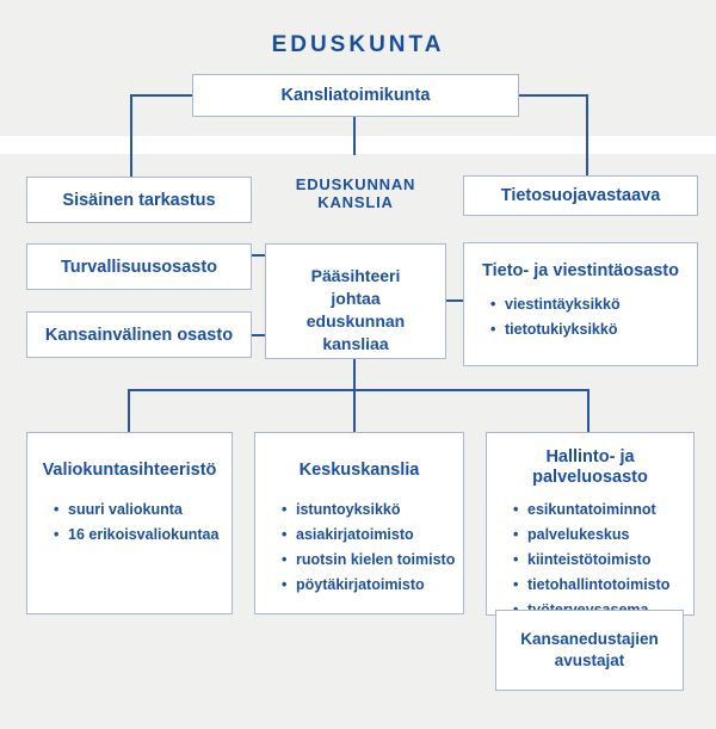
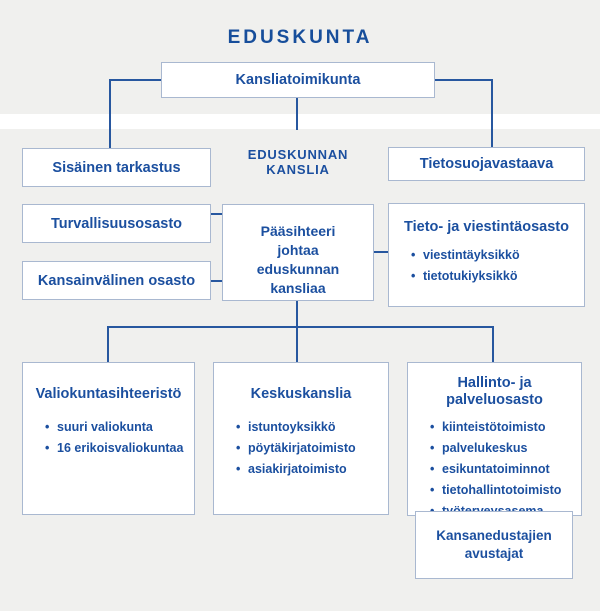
  EDUSKUNTA
  Kansliatoimikunta
  EDUSKUNNAN
  KANSLIA
  Sisäinen tarkastus
  Turvallisuusosasto
  Kansainvälinen osasto
  Pääsihteeri johtaa eduskunnan kansliaa
  Tietosuojavastaava
  Tieto- ja viestintäosasto
  viestintäyksikkö
  tietotukiyksikkö
  Valiokuntasihteeristö
  suuri valiokunta
  16 erikoisvaliokuntaa
  Keskuskanslia
  istuntoyksikkö
- asiakirjatoimisto
+ pöytäkirjatoimisto
- ruotsin kielen toimisto
- pöytäkirjatoimisto
+ asiakirjatoimisto
  Hallinto- ja palveluosasto
- esikuntatoiminnot
+ kiinteistötoimisto
  palvelukeskus
- kiinteistötoimisto
+ esikuntatoiminnot
  tietohallintotoimisto
  Kansanedustajien avustajat
